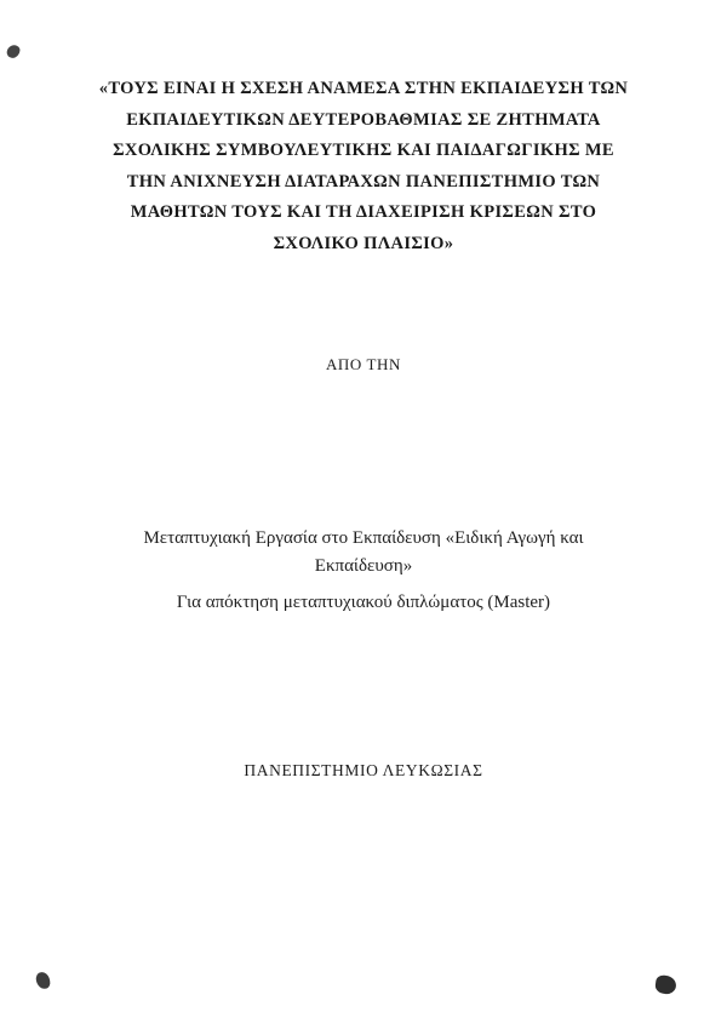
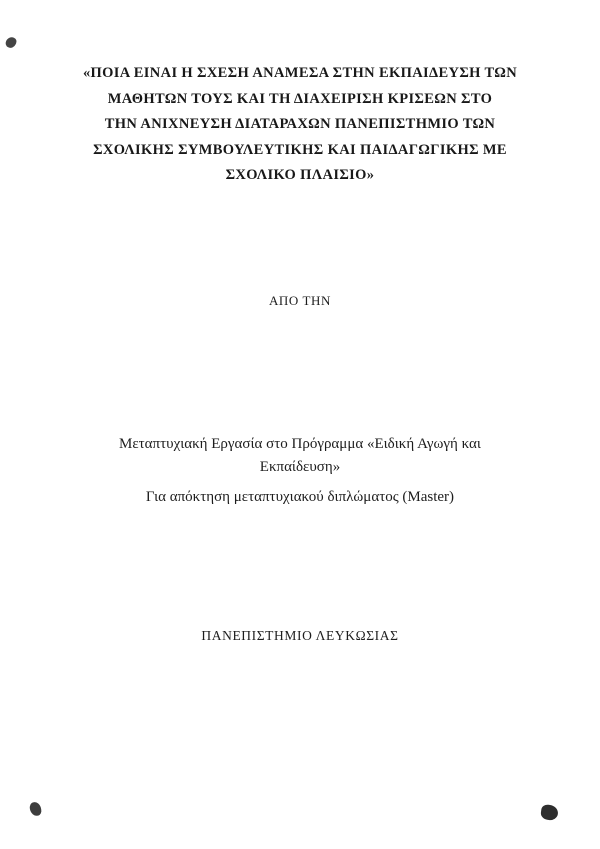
- «ΤΟΥΣ ΕΙΝΑΙ Η ΣΧΕΣΗ ΑΝΑΜΕΣΑ ΣΤΗΝ ΕΚΠΑΙΔΕΥΣΗ ΤΩΝ
+ «ΠΟΙΑ ΕΙΝΑΙ Η ΣΧΕΣΗ ΑΝΑΜΕΣΑ ΣΤΗΝ ΕΚΠΑΙΔΕΥΣΗ ΤΩΝ
- ΕΚΠΑΙΔΕΥΤΙΚΩΝ ΔΕΥΤΕΡΟΒΑΘΜΙΑΣ ΣΕ ΖΗΤΗΜΑΤΑ
- ΣΧΟΛΙΚΗΣ ΣΥΜΒΟΥΛΕΥΤΙΚΗΣ ΚΑΙ ΠΑΙΔΑΓΩΓΙΚΗΣ ΜΕ
+ ΜΑΘΗΤΩΝ ΤΟΥΣ ΚΑΙ ΤΗ ΔΙΑΧΕΙΡΙΣΗ ΚΡΙΣΕΩΝ ΣΤΟ
  ΤΗΝ ΑΝΙΧΝΕΥΣΗ ΔΙΑΤΑΡΑΧΩΝ ΠΑΝΕΠΙΣΤΗΜΙΟ ΤΩΝ
- ΜΑΘΗΤΩΝ ΤΟΥΣ ΚΑΙ ΤΗ ΔΙΑΧΕΙΡΙΣΗ ΚΡΙΣΕΩΝ ΣΤΟ
+ ΣΧΟΛΙΚΗΣ ΣΥΜΒΟΥΛΕΥΤΙΚΗΣ ΚΑΙ ΠΑΙΔΑΓΩΓΙΚΗΣ ΜΕ
  ΣΧΟΛΙΚΟ ΠΛΑΙΣΙΟ»
  ΑΠΟ ΤΗΝ
- Μεταπτυχιακή Εργασία στο Εκπαίδευση «Ειδική Αγωγή και
+ Μεταπτυχιακή Εργασία στο Πρόγραμμα «Ειδική Αγωγή και
  Εκπαίδευση»
  Για απόκτηση μεταπτυχιακού διπλώματος (Master)
  ΠΑΝΕΠΙΣΤΗΜΙΟ ΛΕΥΚΩΣΙΑΣ
